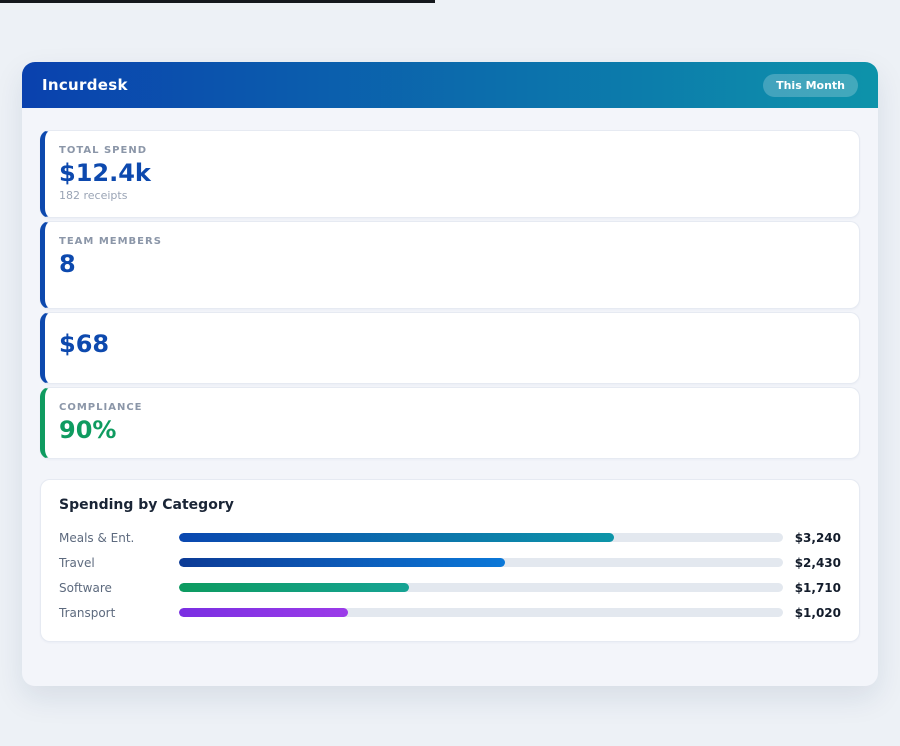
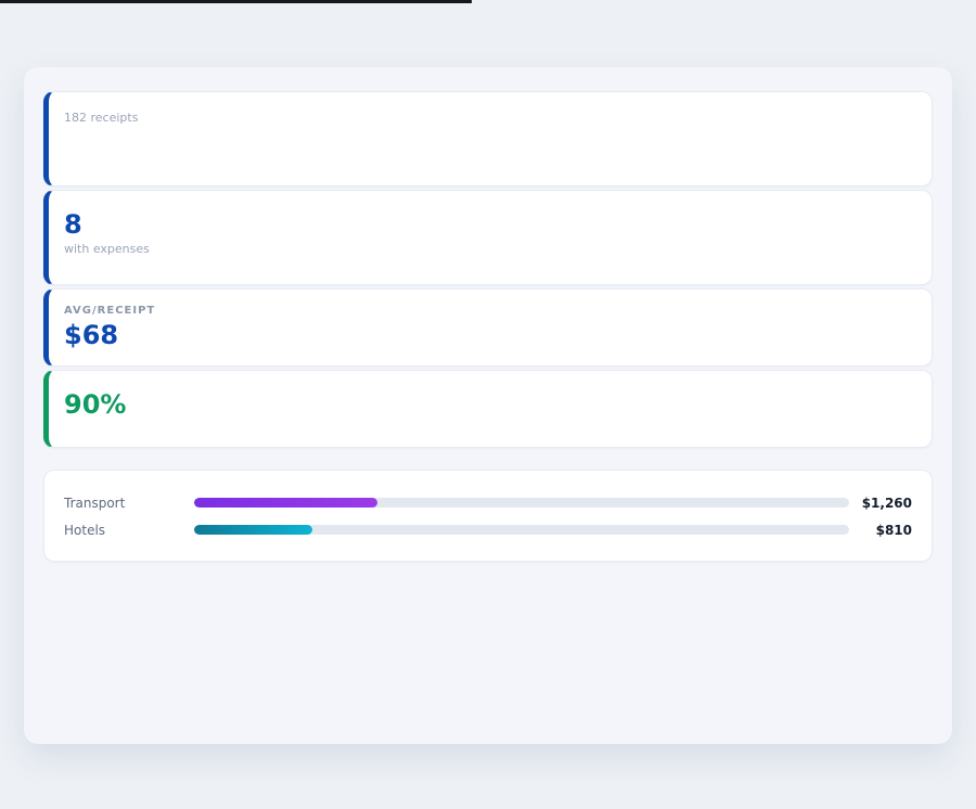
- Incurdesk
- This Month
- TOTAL SPEND
- $12.4k
  182 receipts
- TEAM MEMBERS
  8
+ with expenses
+ AVG/RECEIPT
  $68
- COMPLIANCE
  90%
- Spending by Category
- Meals & Ent.
- $3,240
- Travel
- $2,430
- Software
- $1,710
  Transport
- $1,020
+ $1,260
+ Hotels
+ $810
